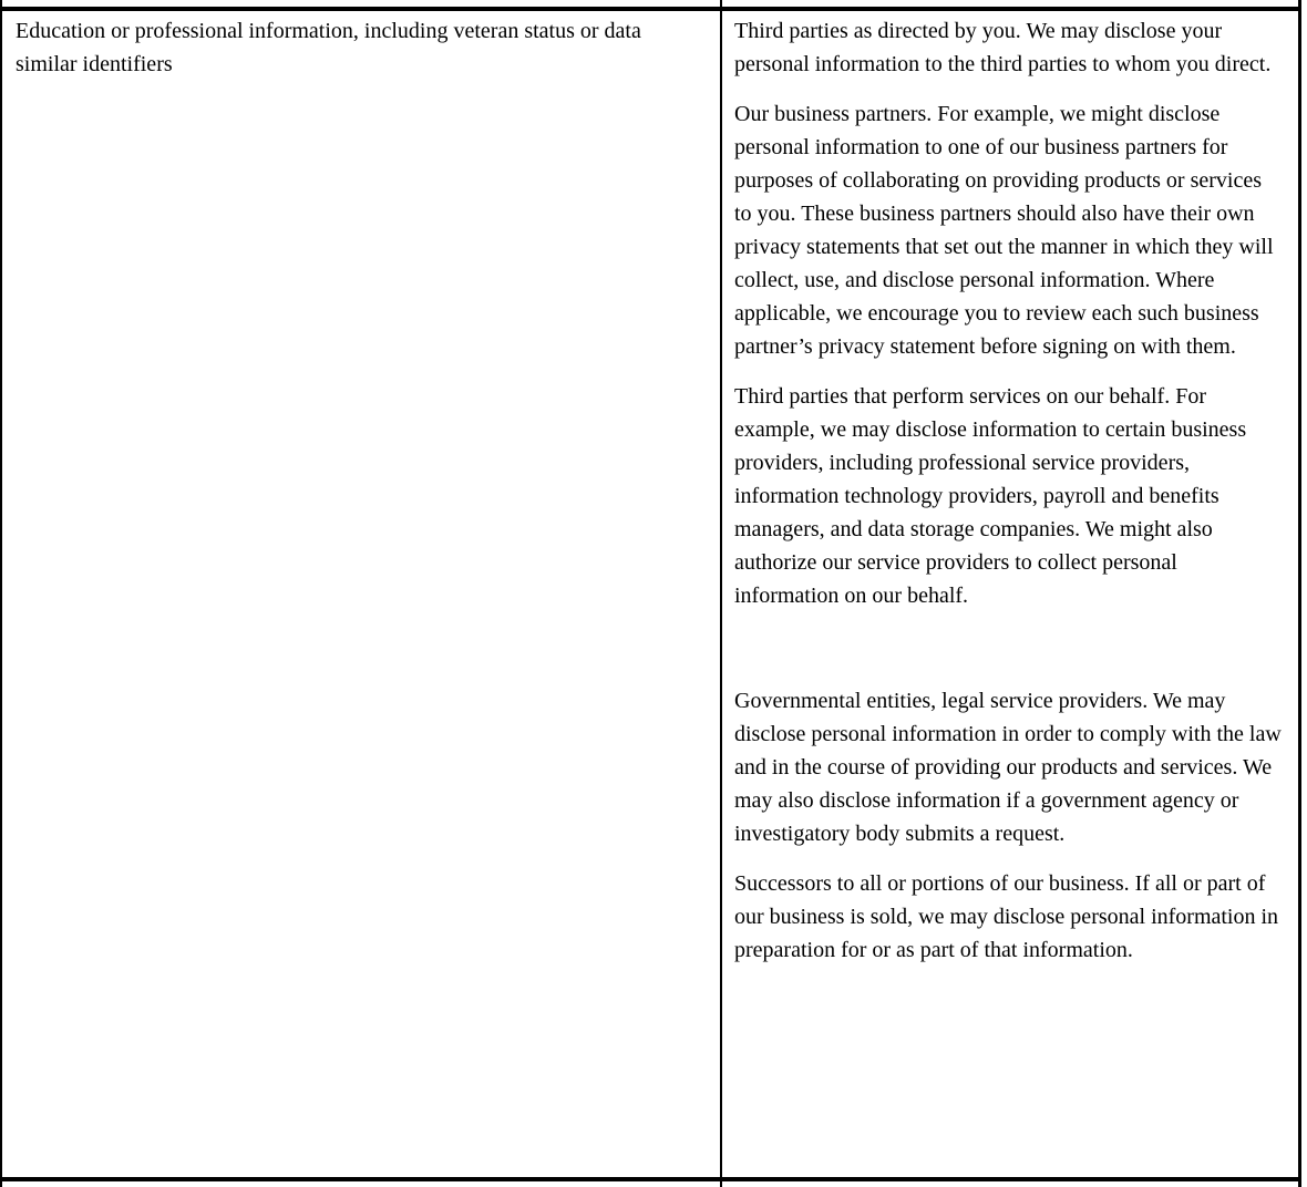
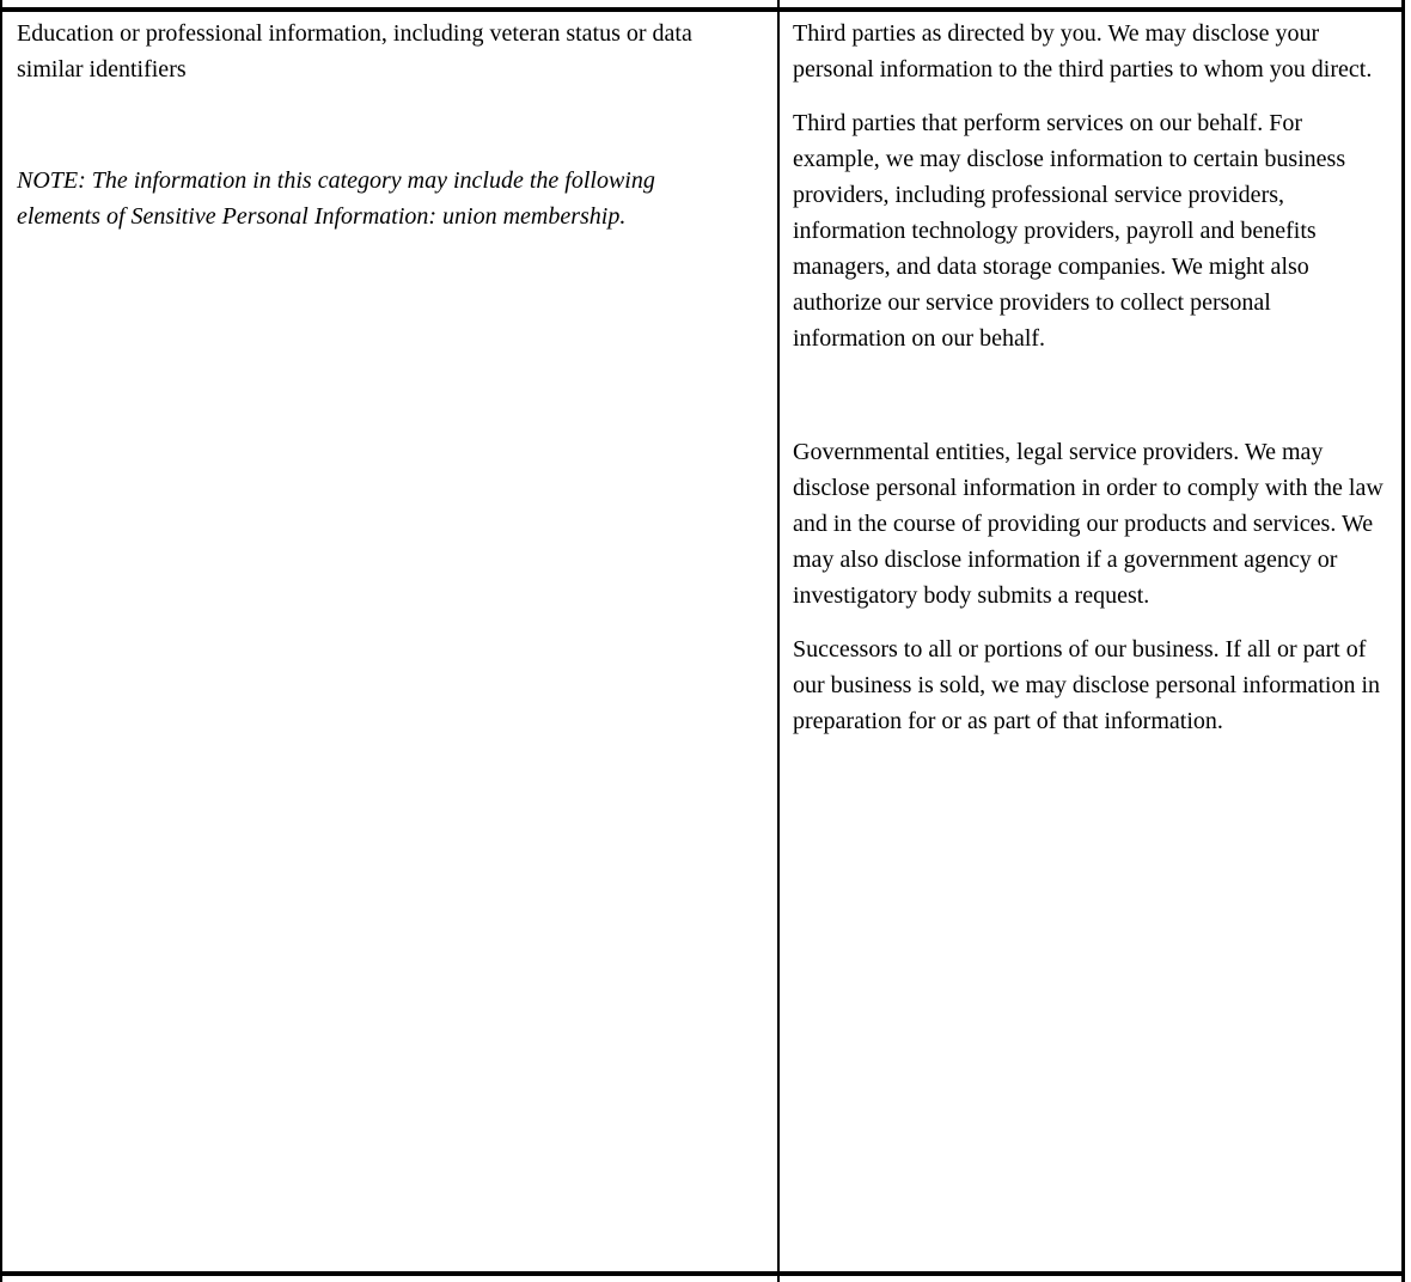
  Education or professional information, including veteran status or data similar identifiers
+ NOTE: The information in this category may include the following elements of Sensitive Personal Information: union membership.
  Third parties as directed by you. We may disclose your personal information to the third parties to whom you direct.
- Our business partners. For example, we might disclose personal information to one of our business partners for purposes of collaborating on providing products or services to you. These business partners should also have their own privacy statements that set out the manner in which they will collect, use, and disclose personal information. Where applicable, we encourage you to review each such business partner’s privacy statement before signing on with them.
  Third parties that perform services on our behalf. For example, we may disclose information to certain business providers, including professional service providers, information technology providers, payroll and benefits managers, and data storage companies. We might also authorize our service providers to collect personal information on our behalf.
  Governmental entities, legal service providers. We may disclose personal information in order to comply with the law and in the course of providing our products and services. We may also disclose information if a government agency or investigatory body submits a request.
  Successors to all or portions of our business. If all or part of our business is sold, we may disclose personal information in preparation for or as part of that information.
